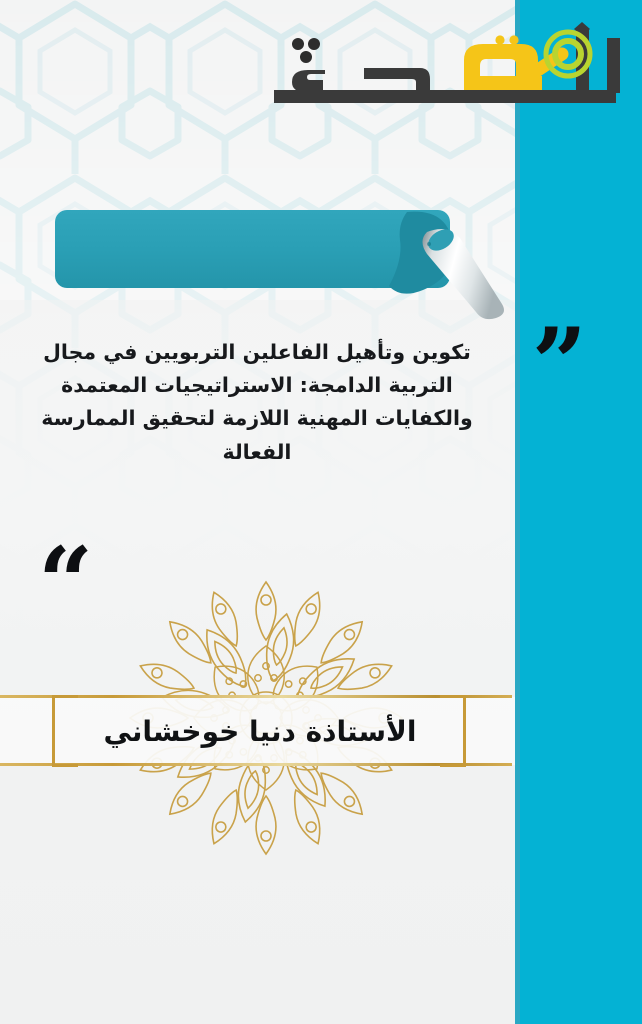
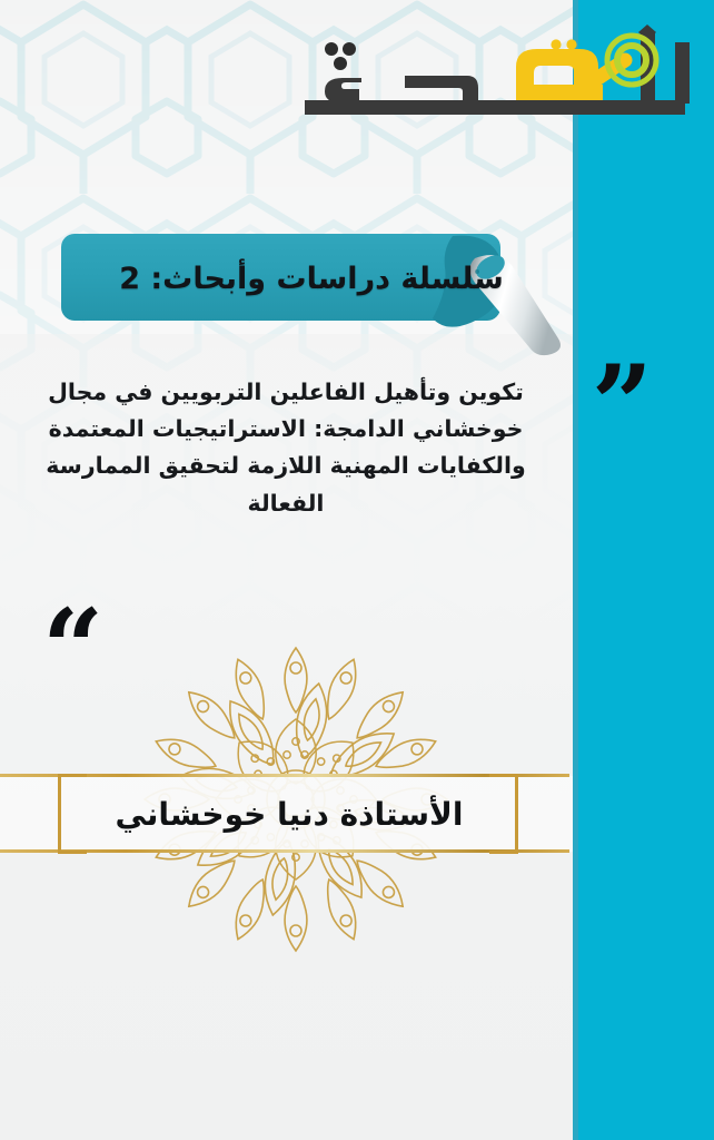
+ سلسلة دراسات وأبحاث: 2
  ”
  “
- تكوين وتأهيل الفاعلين التربويين في مجال التربية الدامجة: الاستراتيجيات المعتمدة والكفايات المهنية اللازمة لتحقيق الممارسة الفعالة
+ تكوين وتأهيل الفاعلين التربويين في مجال خوخشاني الدامجة: الاستراتيجيات المعتمدة والكفايات المهنية اللازمة لتحقيق الممارسة الفعالة
  الأستاذة دنيا خوخشاني
